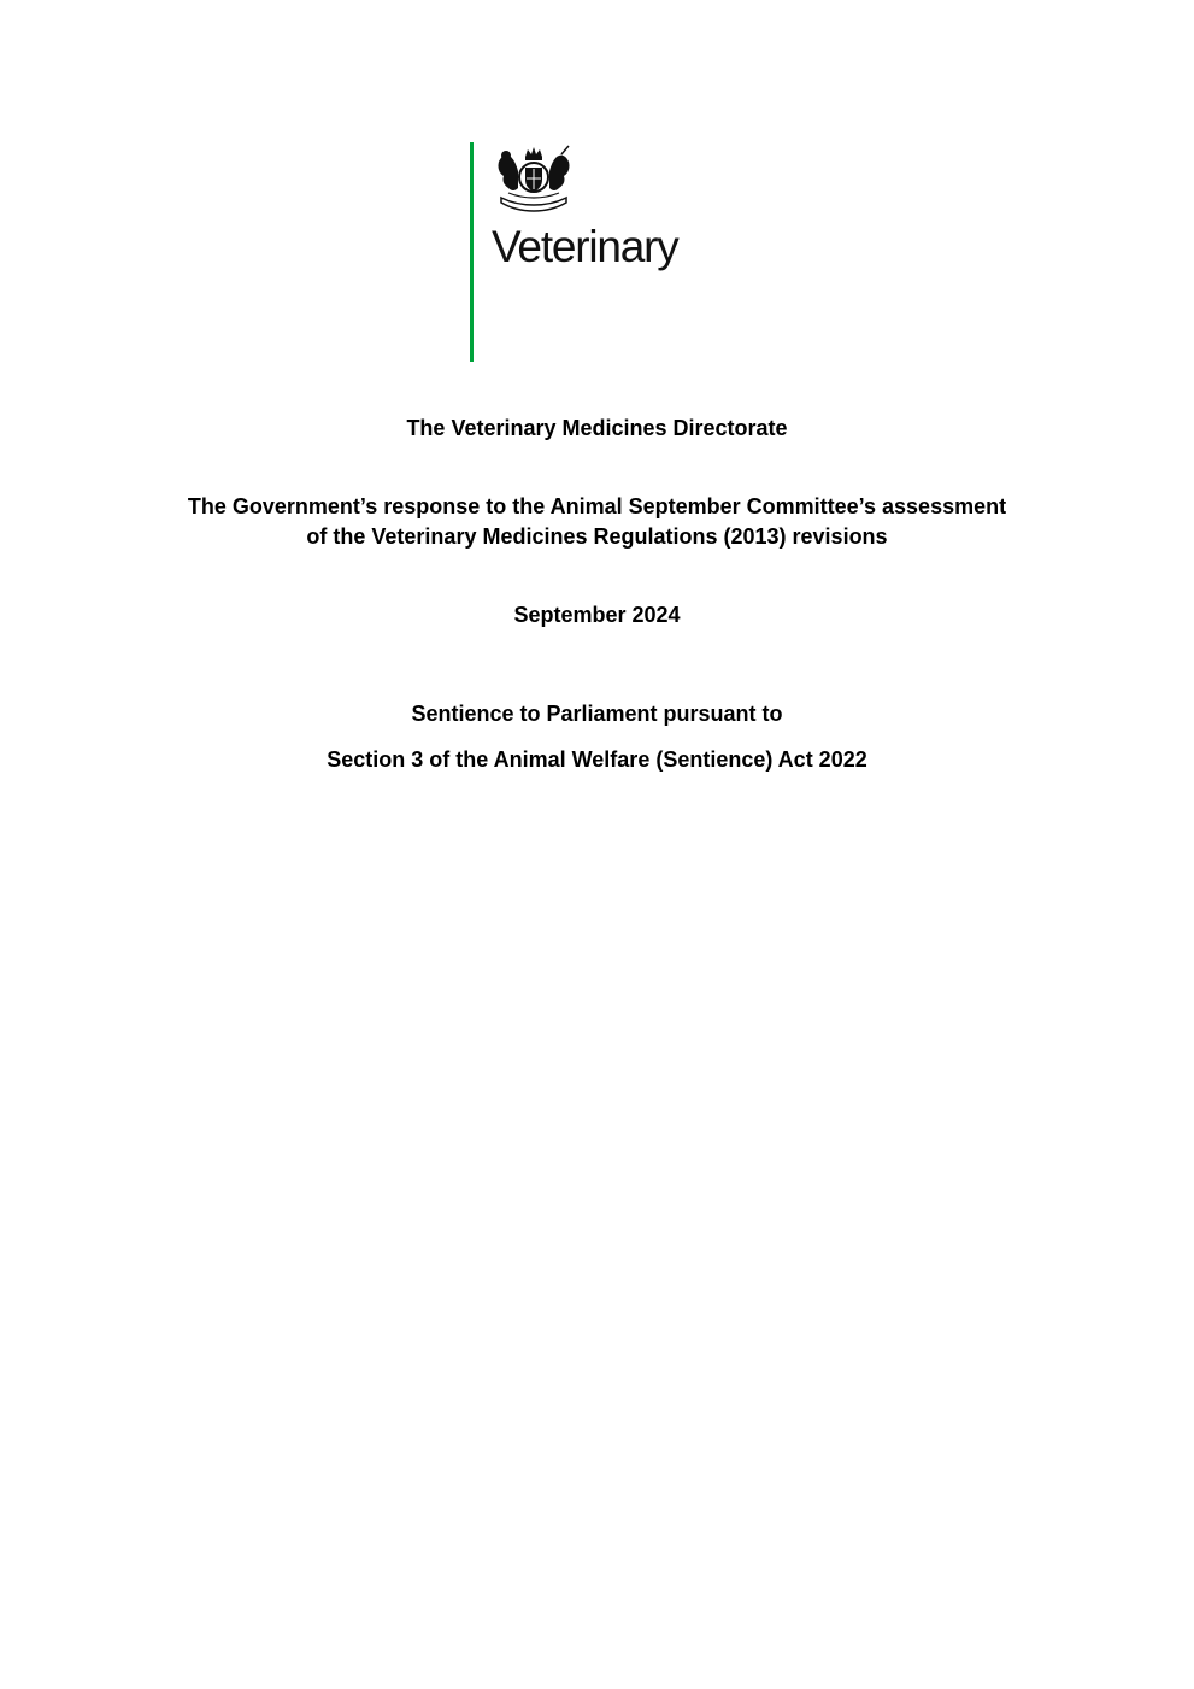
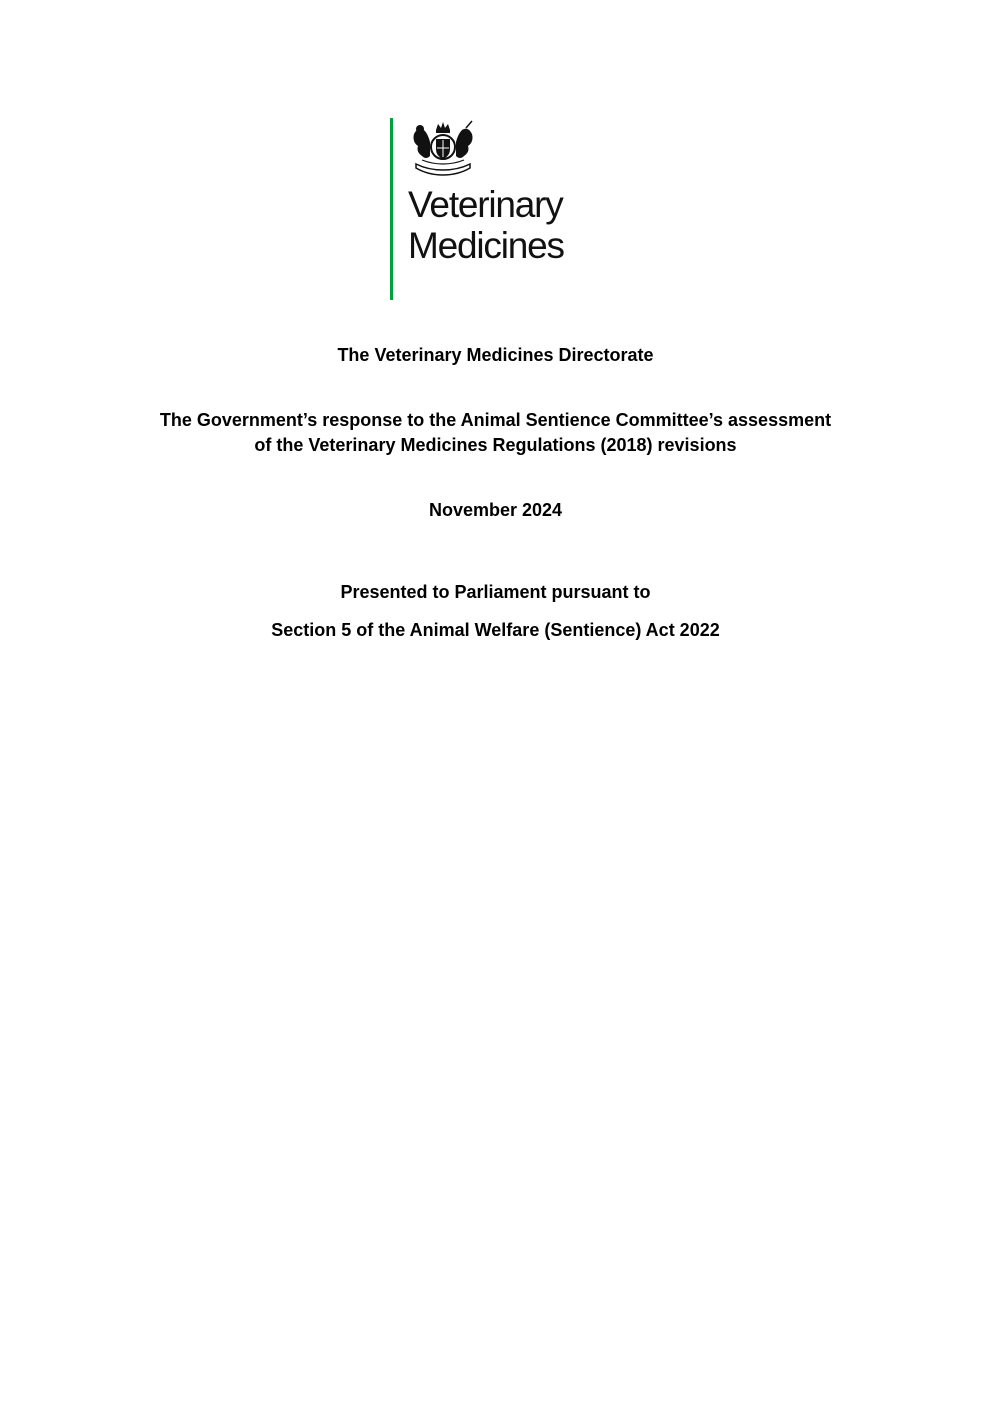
  Veterinary
+ Medicines
  The Veterinary Medicines Directorate
- The Government’s response to the Animal September Committee’s assessment
+ The Government’s response to the Animal Sentience Committee’s assessment
- of the Veterinary Medicines Regulations (2013) revisions
+ of the Veterinary Medicines Regulations (2018) revisions
- September 2024
+ November 2024
- Sentience to Parliament pursuant to
+ Presented to Parliament pursuant to
- Section 3 of the Animal Welfare (Sentience) Act 2022
+ Section 5 of the Animal Welfare (Sentience) Act 2022
